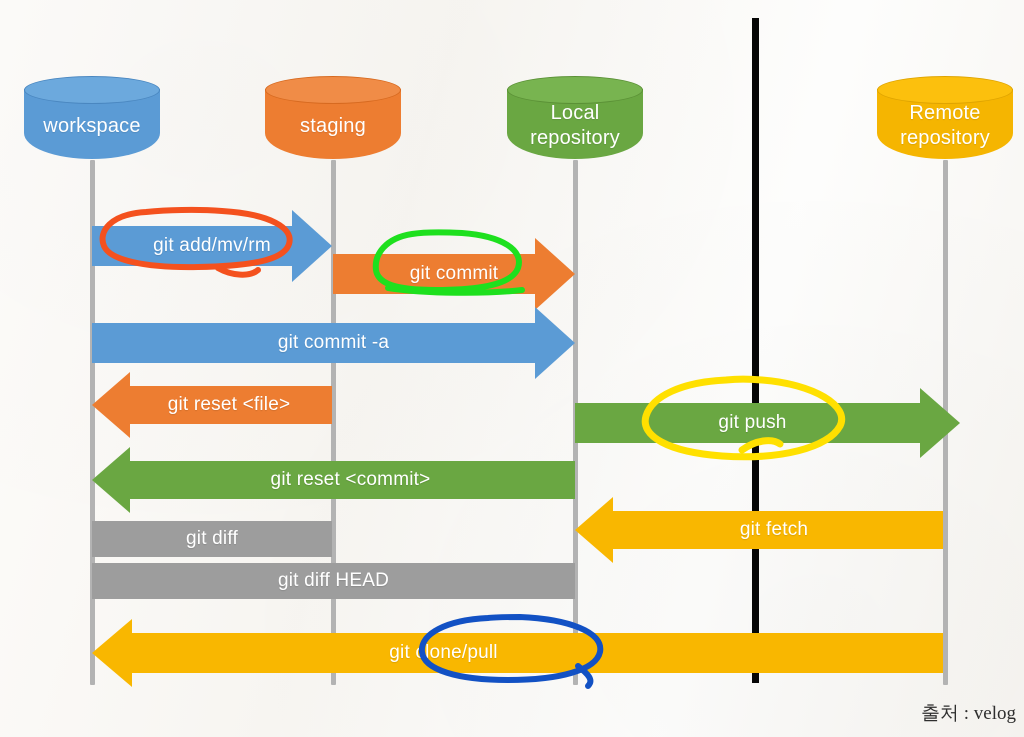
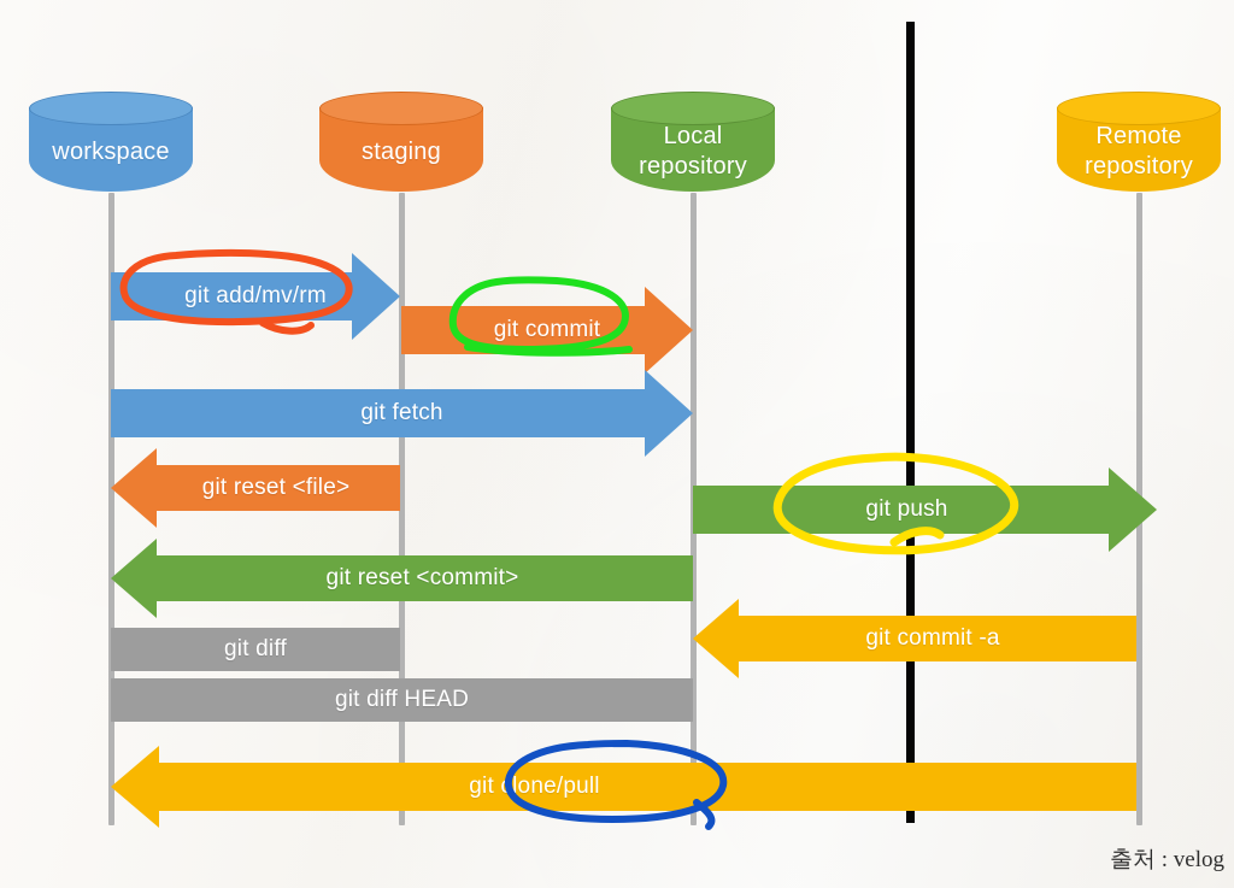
  workspace
  staging
  Local
  repository
  Remote
  repository
  git add/mv/rm
  git commit
- git commit -a
+ git fetch
  git reset <file>
  git push
  git reset <commit>
- git fetch
+ git commit -a
  git diff
  git diff HEAD
  gitlone/pull
  출처 : velog
